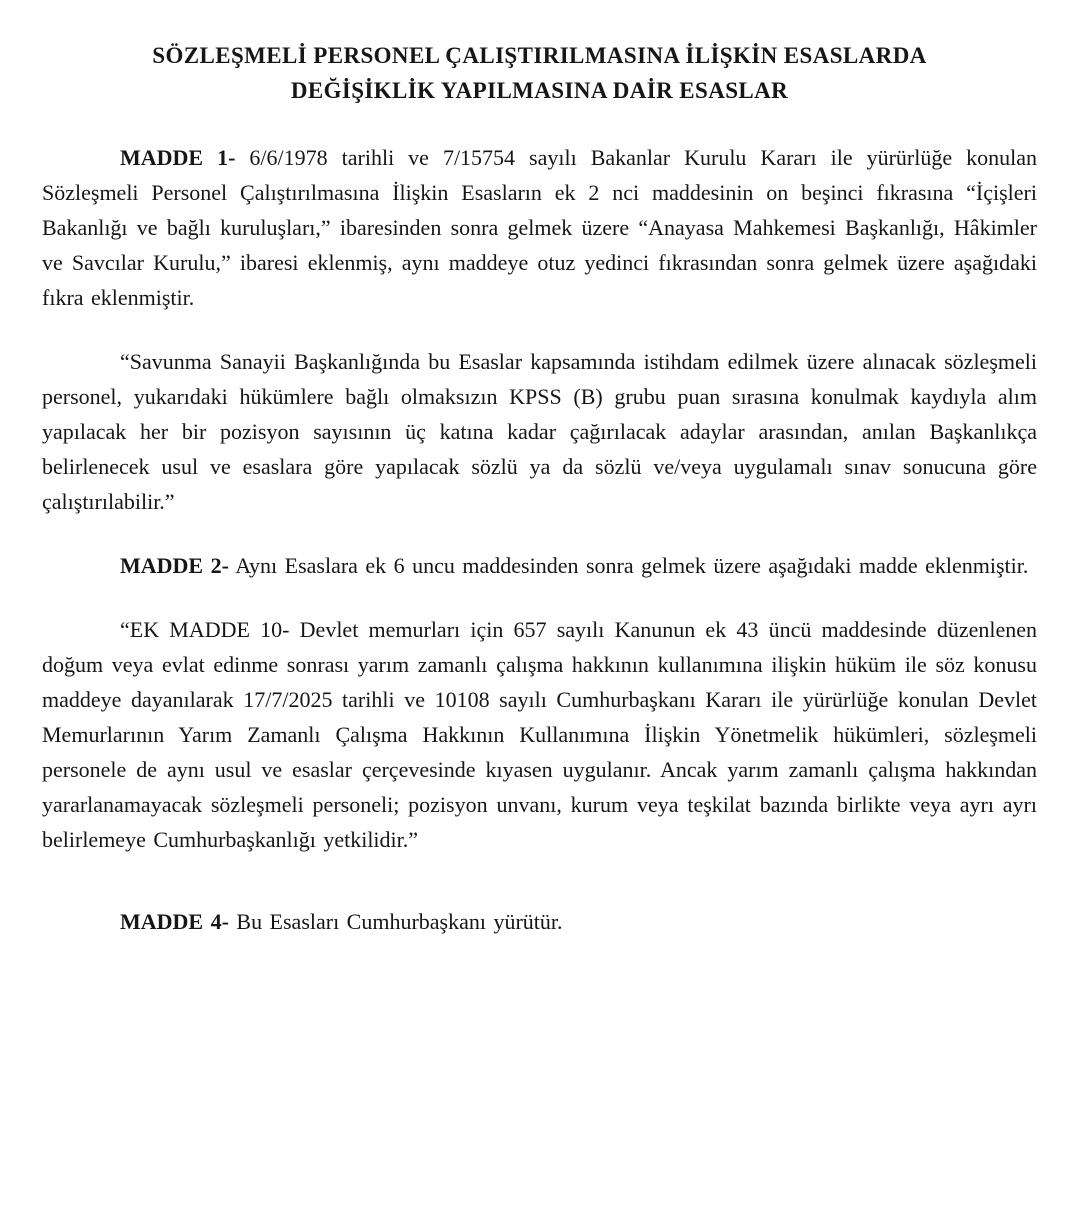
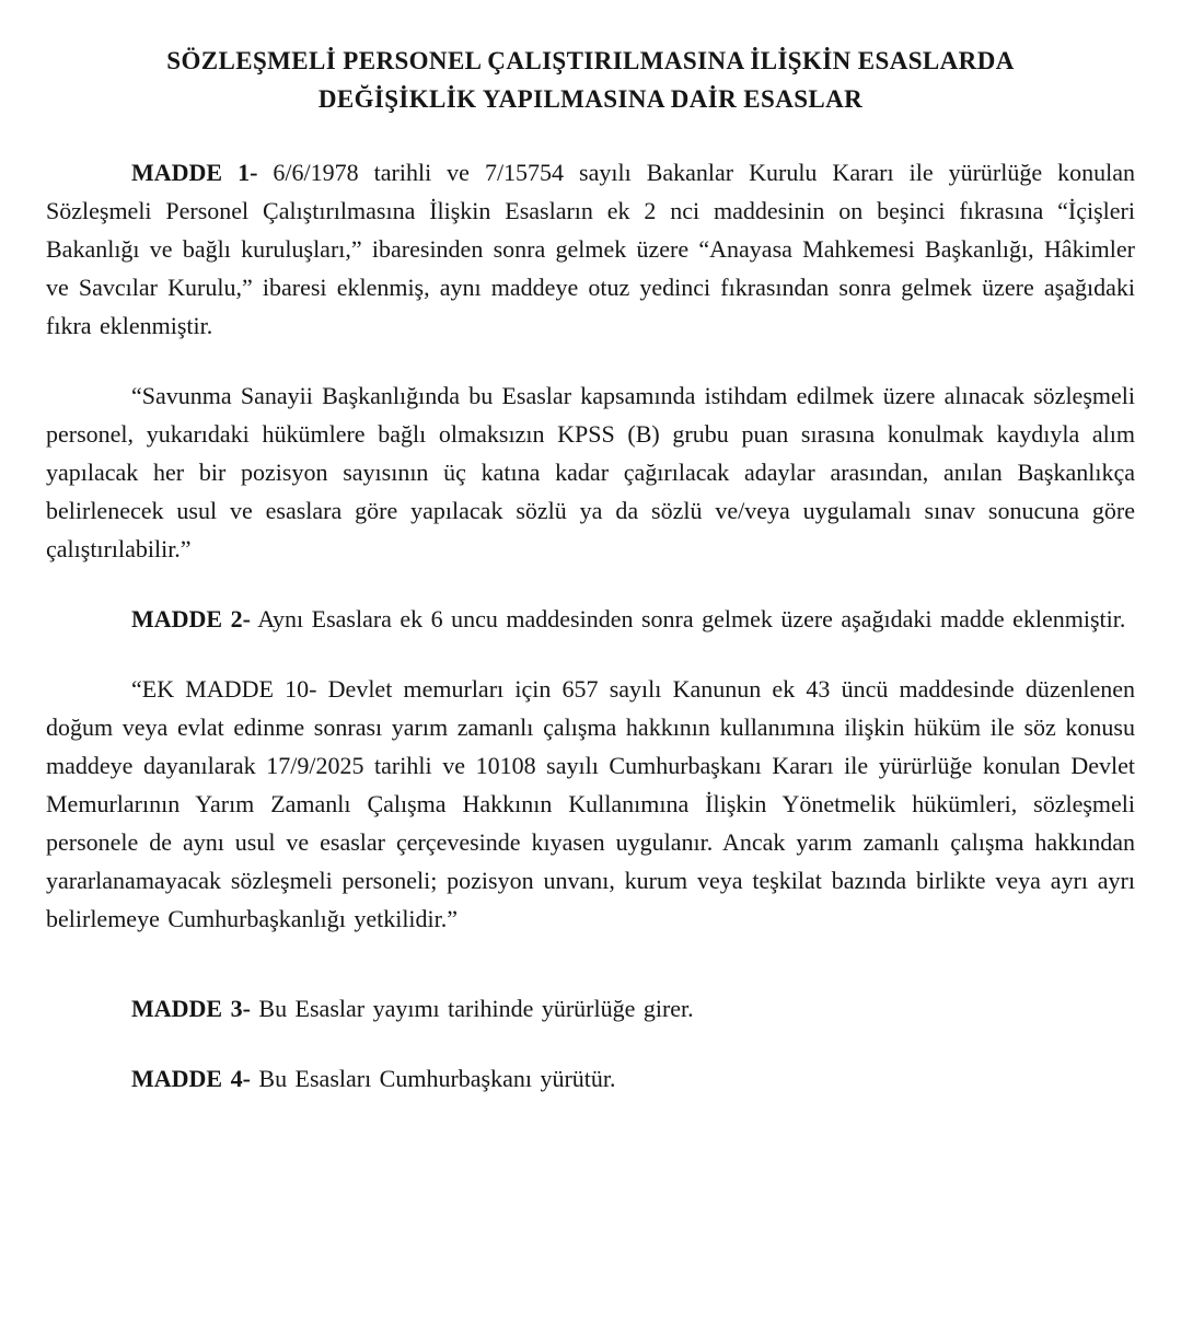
  SÖZLEŞMELİ PERSONEL ÇALIŞTIRILMASINA İLİŞKİN ESASLARDA
  DEĞİŞİKLİK YAPILMASINA DAİR ESASLAR
  MADDE 1- 6/6/1978 tarihli ve 7/15754 sayılı Bakanlar Kurulu Kararı ile yürürlüğe konulan Sözleşmeli Personel Çalıştırılmasına İlişkin Esasların ek 2 nci maddesinin on beşinci fıkrasına “İçişleri Bakanlığı ve bağlı kuruluşları,” ibaresinden sonra gelmek üzere “Anayasa Mahkemesi Başkanlığı, Hâkimler ve Savcılar Kurulu,” ibaresi eklenmiş, aynı maddeye otuz yedinci fıkrasından sonra gelmek üzere aşağıdaki fıkra eklenmiştir.
  “Savunma Sanayii Başkanlığında bu Esaslar kapsamında istihdam edilmek üzere alınacak sözleşmeli personel, yukarıdaki hükümlere bağlı olmaksızın KPSS (B) grubu puan sırasına konulmak kaydıyla alım yapılacak her bir pozisyon sayısının üç katına kadar çağırılacak adaylar arasından, anılan Başkanlıkça belirlenecek usul ve esaslara göre yapılacak sözlü ya da sözlü ve/veya uygulamalı sınav sonucuna göre çalıştırılabilir.”
  MADDE 2- Aynı Esaslara ek 6 uncu maddesinden sonra gelmek üzere aşağıdaki madde eklenmiştir.
- “EK MADDE 10- Devlet memurları için 657 sayılı Kanunun ek 43 üncü maddesinde düzenlenen doğum veya evlat edinme sonrası yarım zamanlı çalışma hakkının kullanımına ilişkin hüküm ile söz konusu maddeye dayanılarak 17/7/2025 tarihli ve 10108 sayılı Cumhurbaşkanı Kararı ile yürürlüğe konulan Devlet Memurlarının Yarım Zamanlı Çalışma Hakkının Kullanımına İlişkin Yönetmelik hükümleri, sözleşmeli personele de aynı usul ve esaslar çerçevesinde kıyasen uygulanır. Ancak yarım zamanlı çalışma hakkından yararlanamayacak sözleşmeli personeli; pozisyon unvanı, kurum veya teşkilat bazında birlikte veya ayrı ayrı belirlemeye Cumhurbaşkanlığı yetkilidir.”
+ “EK MADDE 10- Devlet memurları için 657 sayılı Kanunun ek 43 üncü maddesinde düzenlenen doğum veya evlat edinme sonrası yarım zamanlı çalışma hakkının kullanımına ilişkin hüküm ile söz konusu maddeye dayanılarak 17/9/2025 tarihli ve 10108 sayılı Cumhurbaşkanı Kararı ile yürürlüğe konulan Devlet Memurlarının Yarım Zamanlı Çalışma Hakkının Kullanımına İlişkin Yönetmelik hükümleri, sözleşmeli personele de aynı usul ve esaslar çerçevesinde kıyasen uygulanır. Ancak yarım zamanlı çalışma hakkından yararlanamayacak sözleşmeli personeli; pozisyon unvanı, kurum veya teşkilat bazında birlikte veya ayrı ayrı belirlemeye Cumhurbaşkanlığı yetkilidir.”
+ MADDE 3- Bu Esaslar yayımı tarihinde yürürlüğe girer.
  MADDE 4- Bu Esasları Cumhurbaşkanı yürütür.
